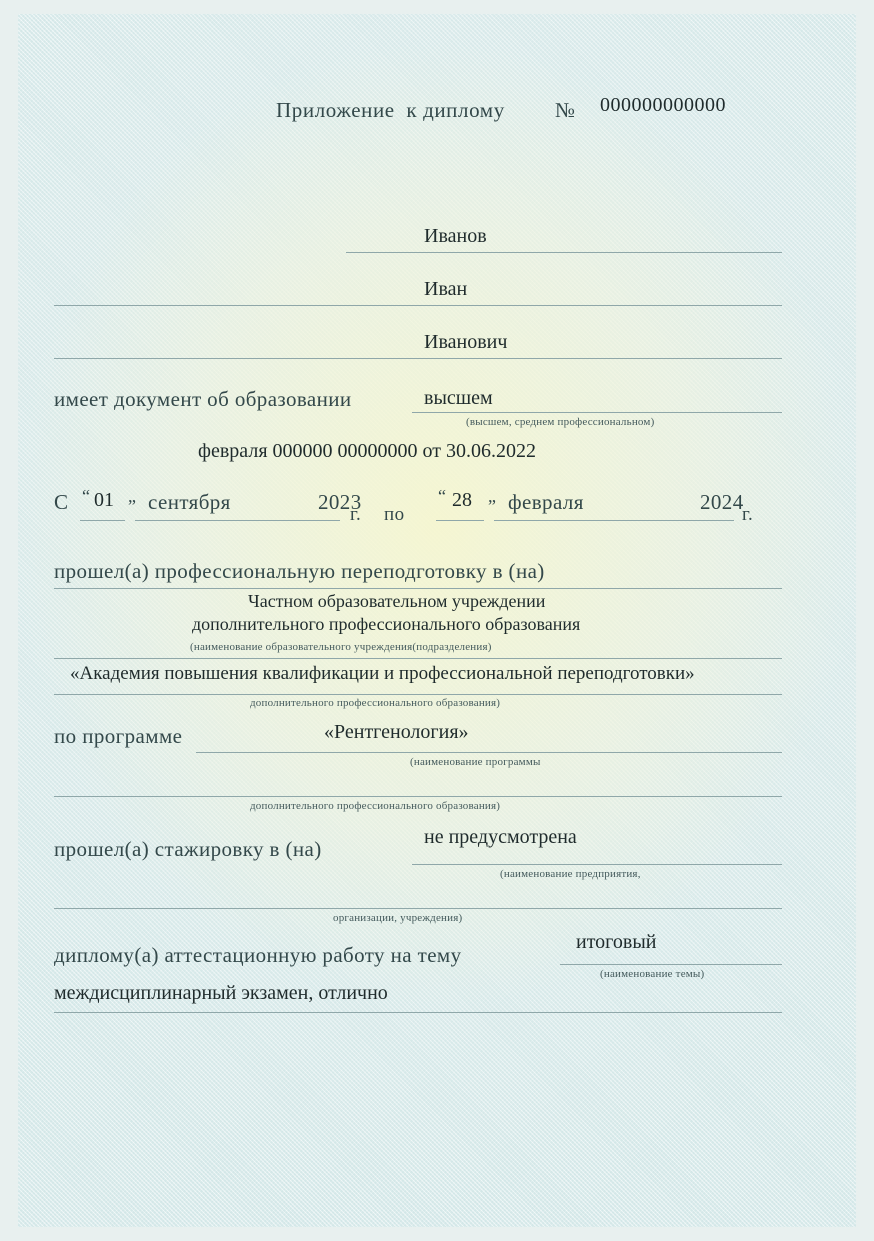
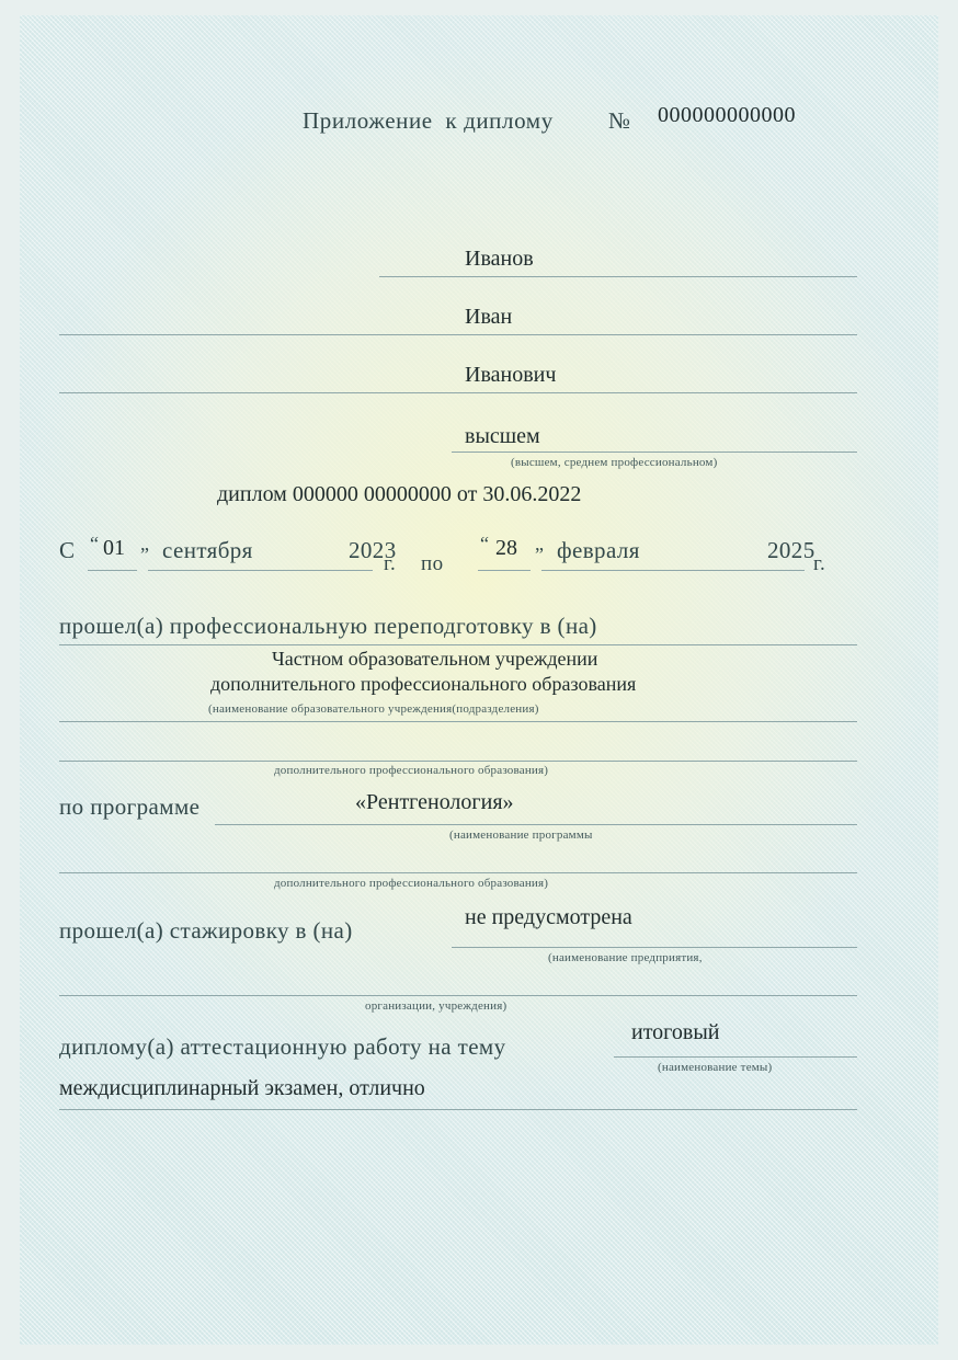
  Приложение к диплому
  №
  000000000000
  Иванов
  Иван
  Иванович
- имеет документ об образовании
  высшем
  (высшем, среднем профессиональном)
- февраля 000000 00000000 от 30.06.2022
+ диплом 000000 00000000 от 30.06.2022
  С
  “
  01
  „
  сентября
  2023
  г.
  по
  “
  28
  „
  февраля
- 2024
+ 2025
  г.
  прошел(а) профессиональную переподготовку в (на)
  Частном образовательном учреждении
  дополнительного профессионального образования
  (наименование образовательного учреждения(подразделения)
- «Академия повышения квалификации и профессиональной переподготовки»
  дополнительного профессионального образования)
  по программе
  «Рентгенология»
  (наименование программы
  дополнительного профессионального образования)
  прошел(а) стажировку в (на)
  не предусмотрена
  (наименование предприятия,
  организации, учреждения)
  диплому(а) аттестационную работу на тему
  итоговый
  (наименование темы)
  междисциплинарный экзамен, отлично
